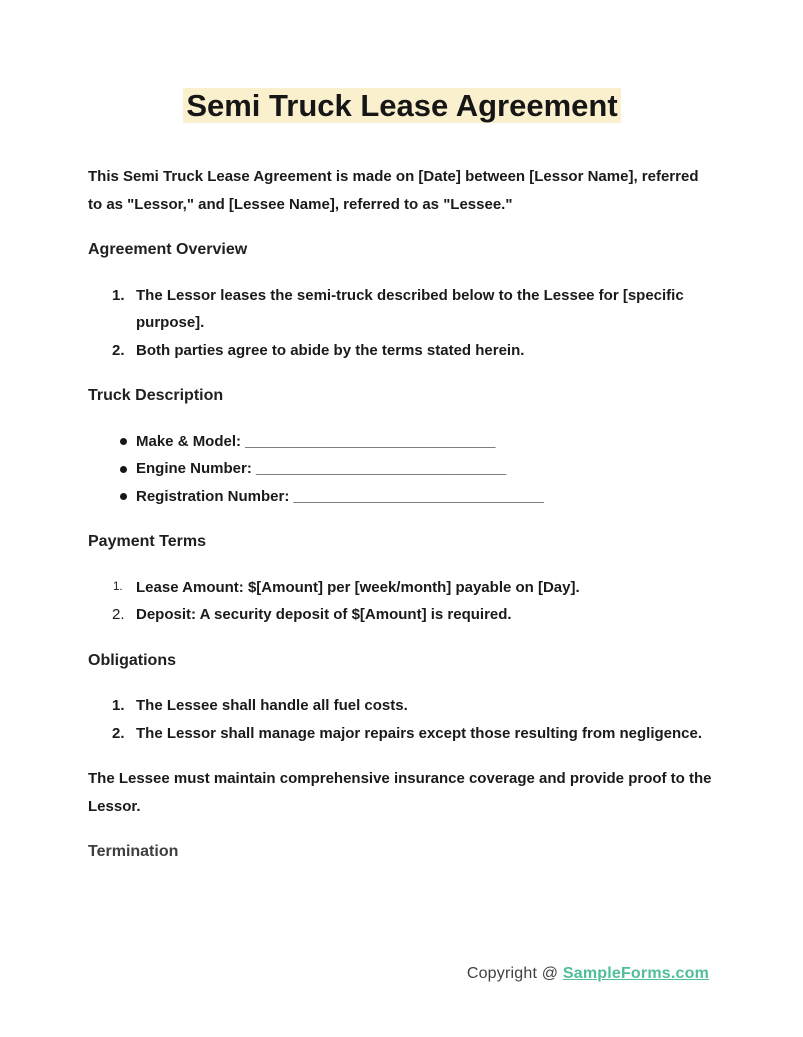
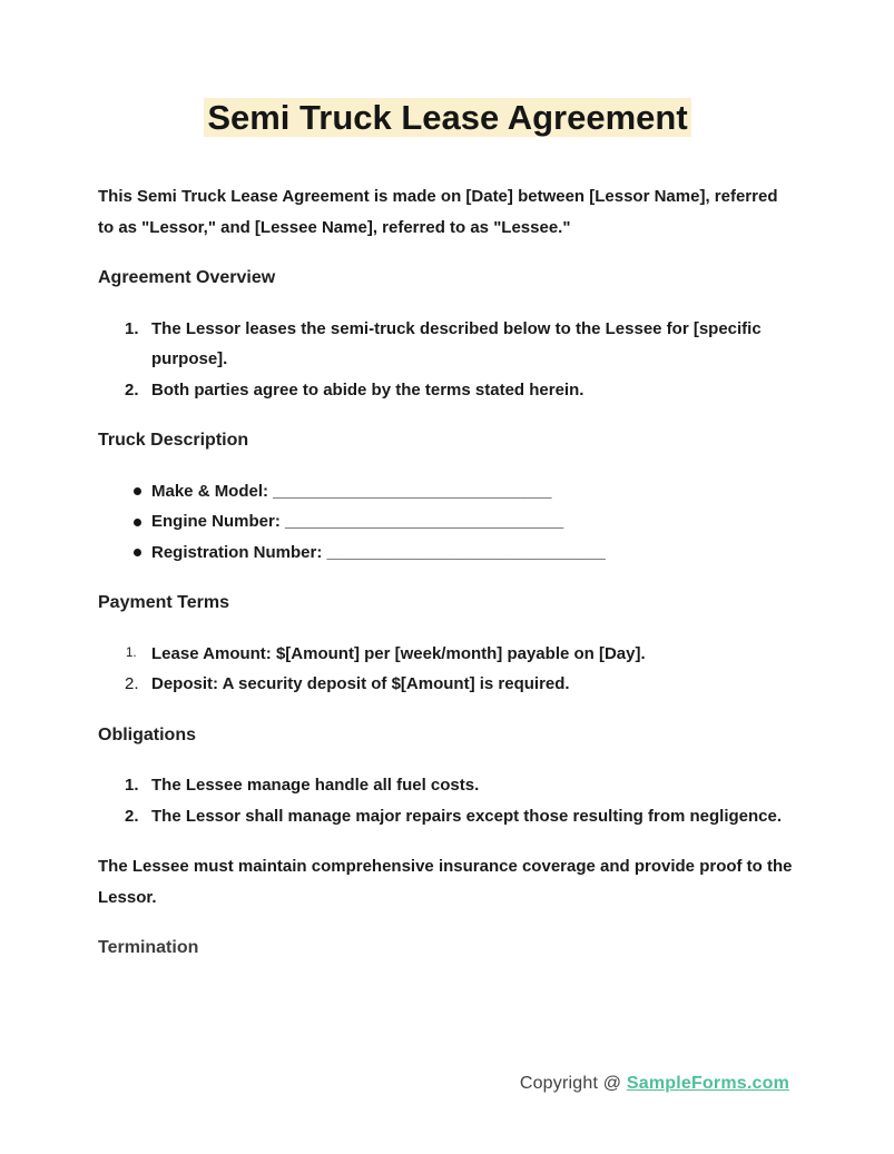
  Semi Truck Lease Agreement
  This Semi Truck Lease Agreement is made on [Date] between [Lessor Name], referred to as "Lessor," and [Lessee Name], referred to as "Lessee."
  Agreement Overview
  1.
  The Lessor leases the semi-truck described below to the Lessee for [specific purpose].
  2.
  Both parties agree to abide by the terms stated herein.
  Truck Description
  Make & Model: ______________________________
  Engine Number: ______________________________
  Registration Number: ______________________________
  Payment Terms
  1.
  Lease Amount: $[Amount] per [week/month] payable on [Day].
  2.
  Deposit: A security deposit of $[Amount] is required.
  Obligations
  1.
- The Lessee shall handle all fuel costs.
+ The Lessee manage handle all fuel costs.
  2.
  The Lessor shall manage major repairs except those resulting from negligence.
  The Lessee must maintain comprehensive insurance coverage and provide proof to the Lessor.
  Termination
  Copyright @ SampleForms.com
